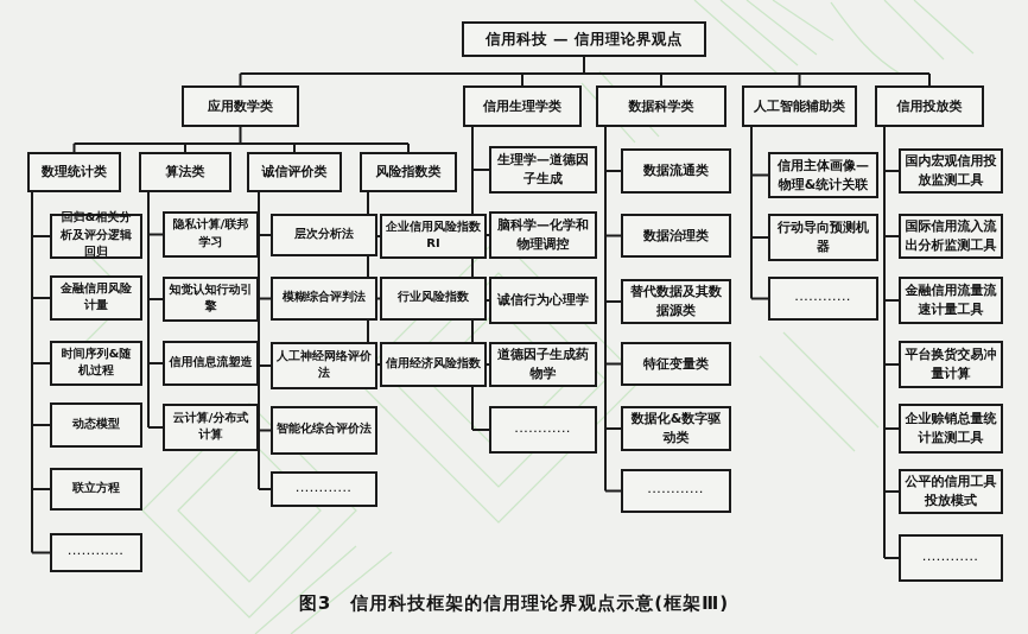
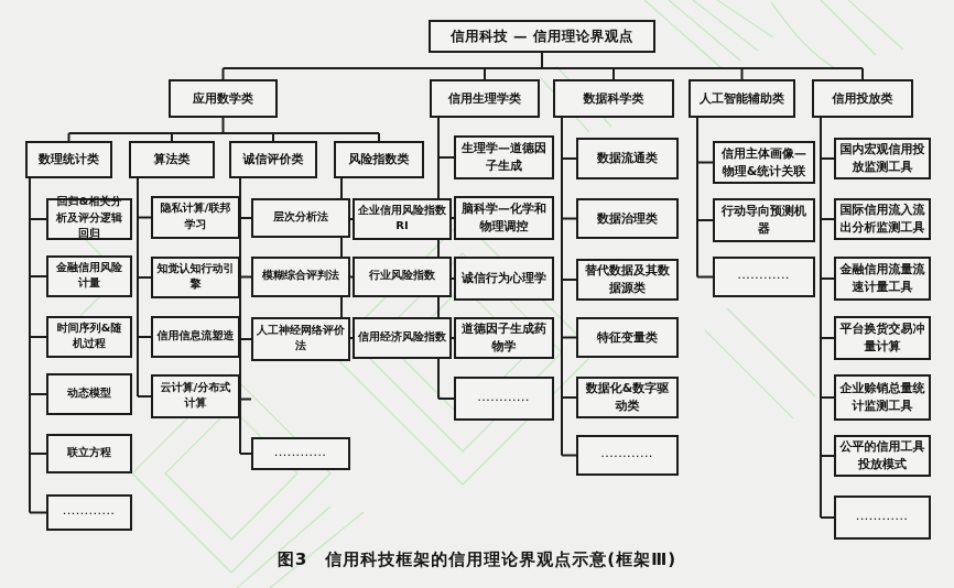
  信用科技 — 信用理论界观点
  应用数学类
  数理统计类
  回归&相关分析及评分逻辑回归
  金融信用风险计量
  时间序列&随机过程
  动态模型
  联立方程
  ............
  算法类
  隐私计算/联邦学习
  知觉认知行动引擎
  信用信息流塑造
  云计算/分布式计算
  诚信评价类
  层次分析法
  模糊综合评判法
  人工神经网络评价法
- 智能化综合评价法
  ............
  风险指数类
  企业信用风险指数RI
  行业风险指数
  信用经济风险指数
  信用生理学类
  生理学—道德因子生成
  脑科学—化学和物理调控
  诚信行为心理学
  道德因子生成药物学
  ............
  数据科学类
  数据流通类
  数据治理类
  替代数据及其数据源类
  特征变量类
  数据化&数字驱动类
  ............
  人工智能辅助类
  信用主体画像—物理&统计关联
  行动导向预测机器
  ............
  信用投放类
  国内宏观信用投放监测工具
  国际信用流入流出分析监测工具
  金融信用流量流速计量工具
  平台换货交易冲量计算
  企业赊销总量统计监测工具
  公平的信用工具投放模式
  ............
  图3 信用科技框架的信用理论界观点示意(框架Ⅲ)
